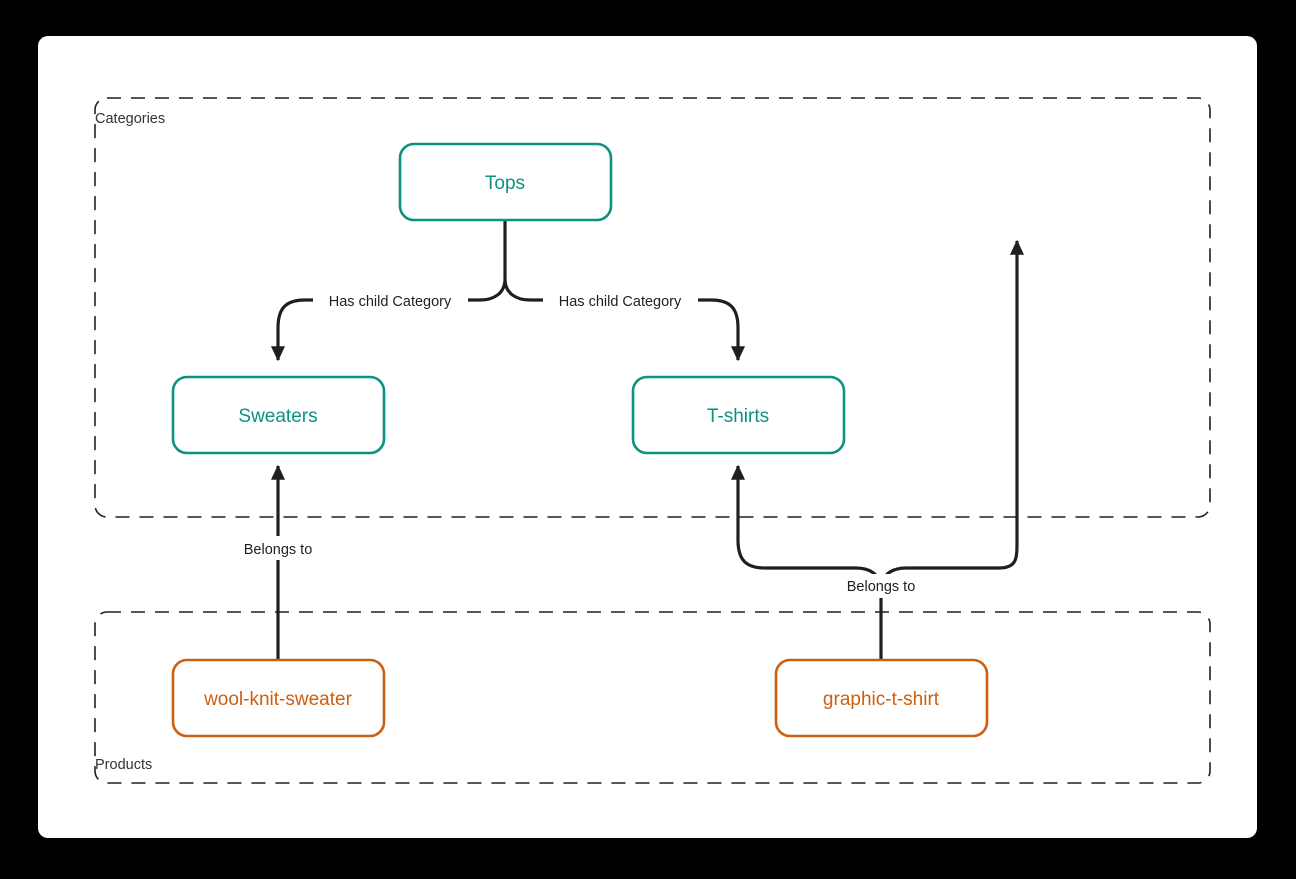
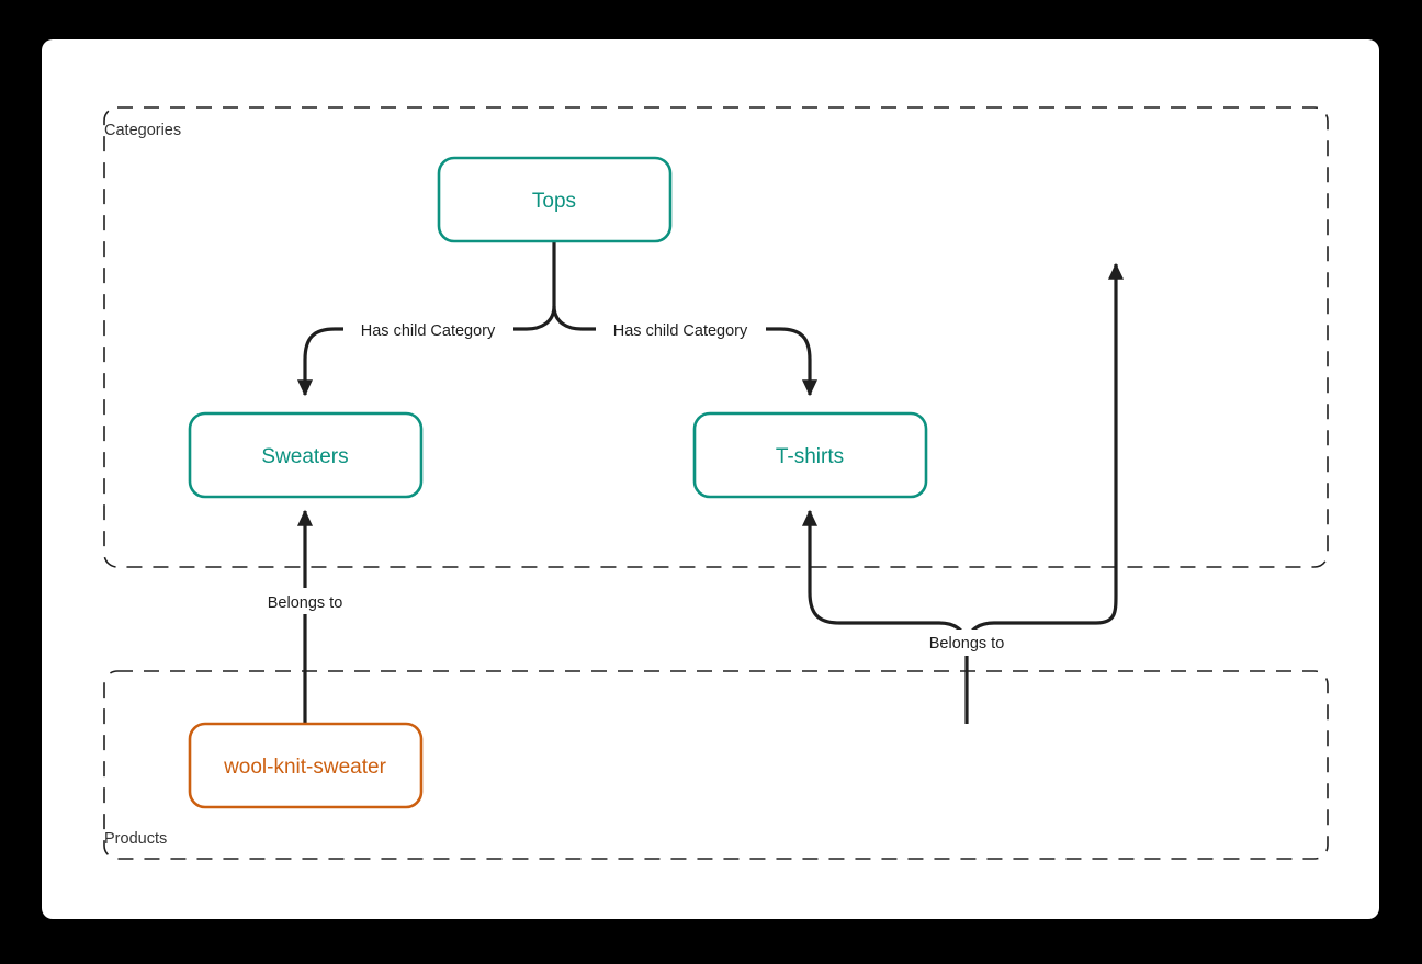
  Categories
  Products
  Has child Category
  Has child Category
  Belongs to
  Belongs to
  Tops
  Sweaters
  T-shirts
  wool-knit-sweater
- graphic-t-shirt
